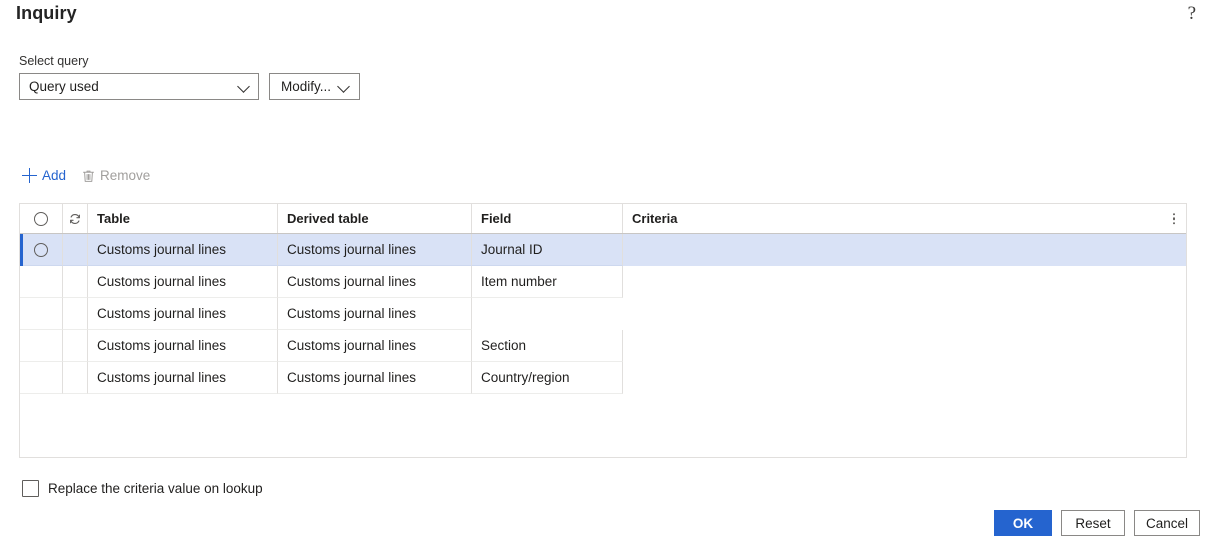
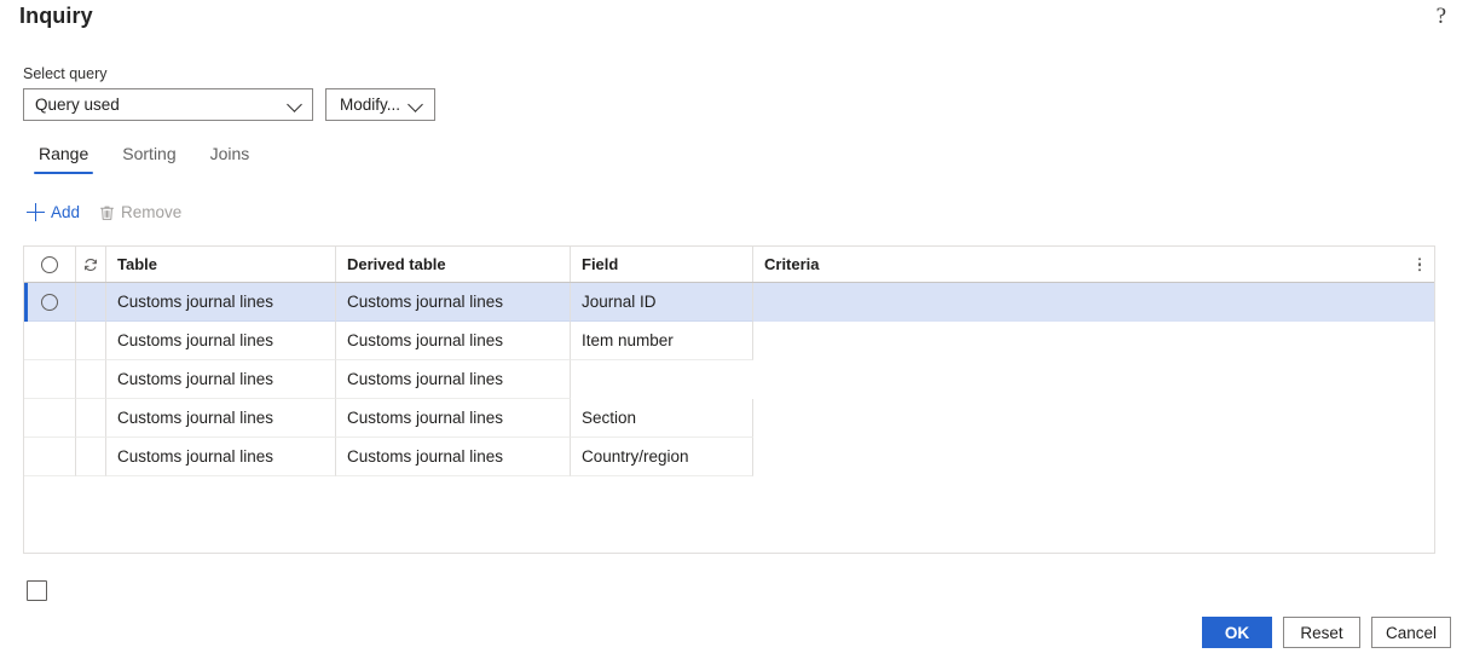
  Inquiry
  ?
  Select query
  Query used
  Modify...
+ Range
+ Sorting
+ Joins
  Add
  Remove
  Table
  Derived table
  Field
  Criteria
  Customs journal lines
  Customs journal lines
  Journal ID
  Customs journal lines
  Customs journal lines
  Item number
  Customs journal lines
  Customs journal lines
  Customs journal lines
  Customs journal lines
  Section
  Customs journal lines
  Customs journal lines
  Country/region
- Replace the criteria value on lookup
  OK
  Reset
  Cancel
